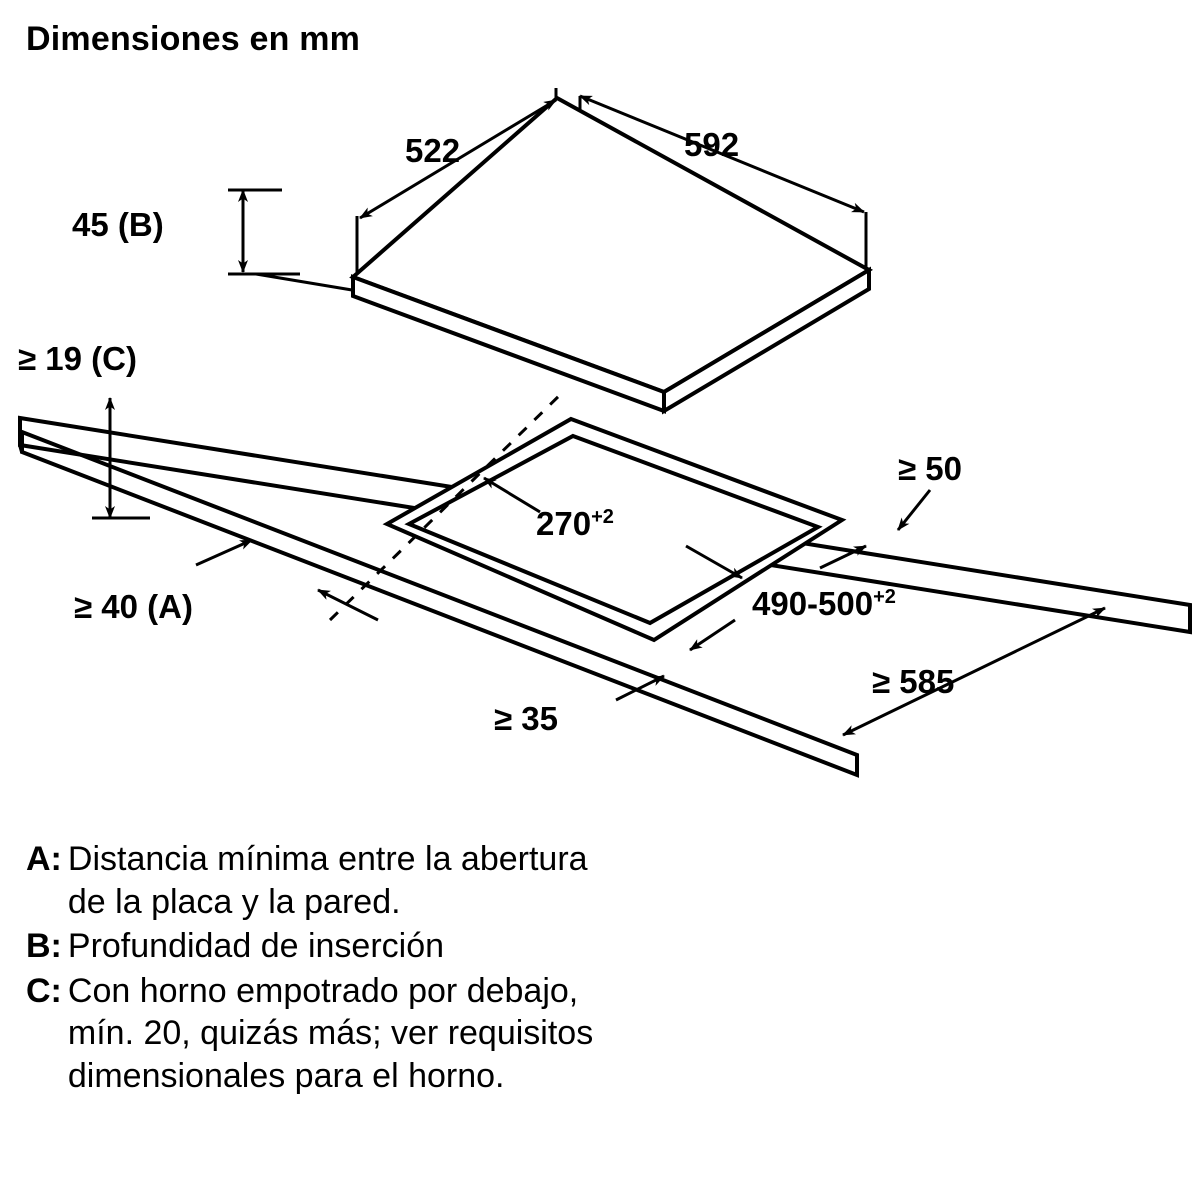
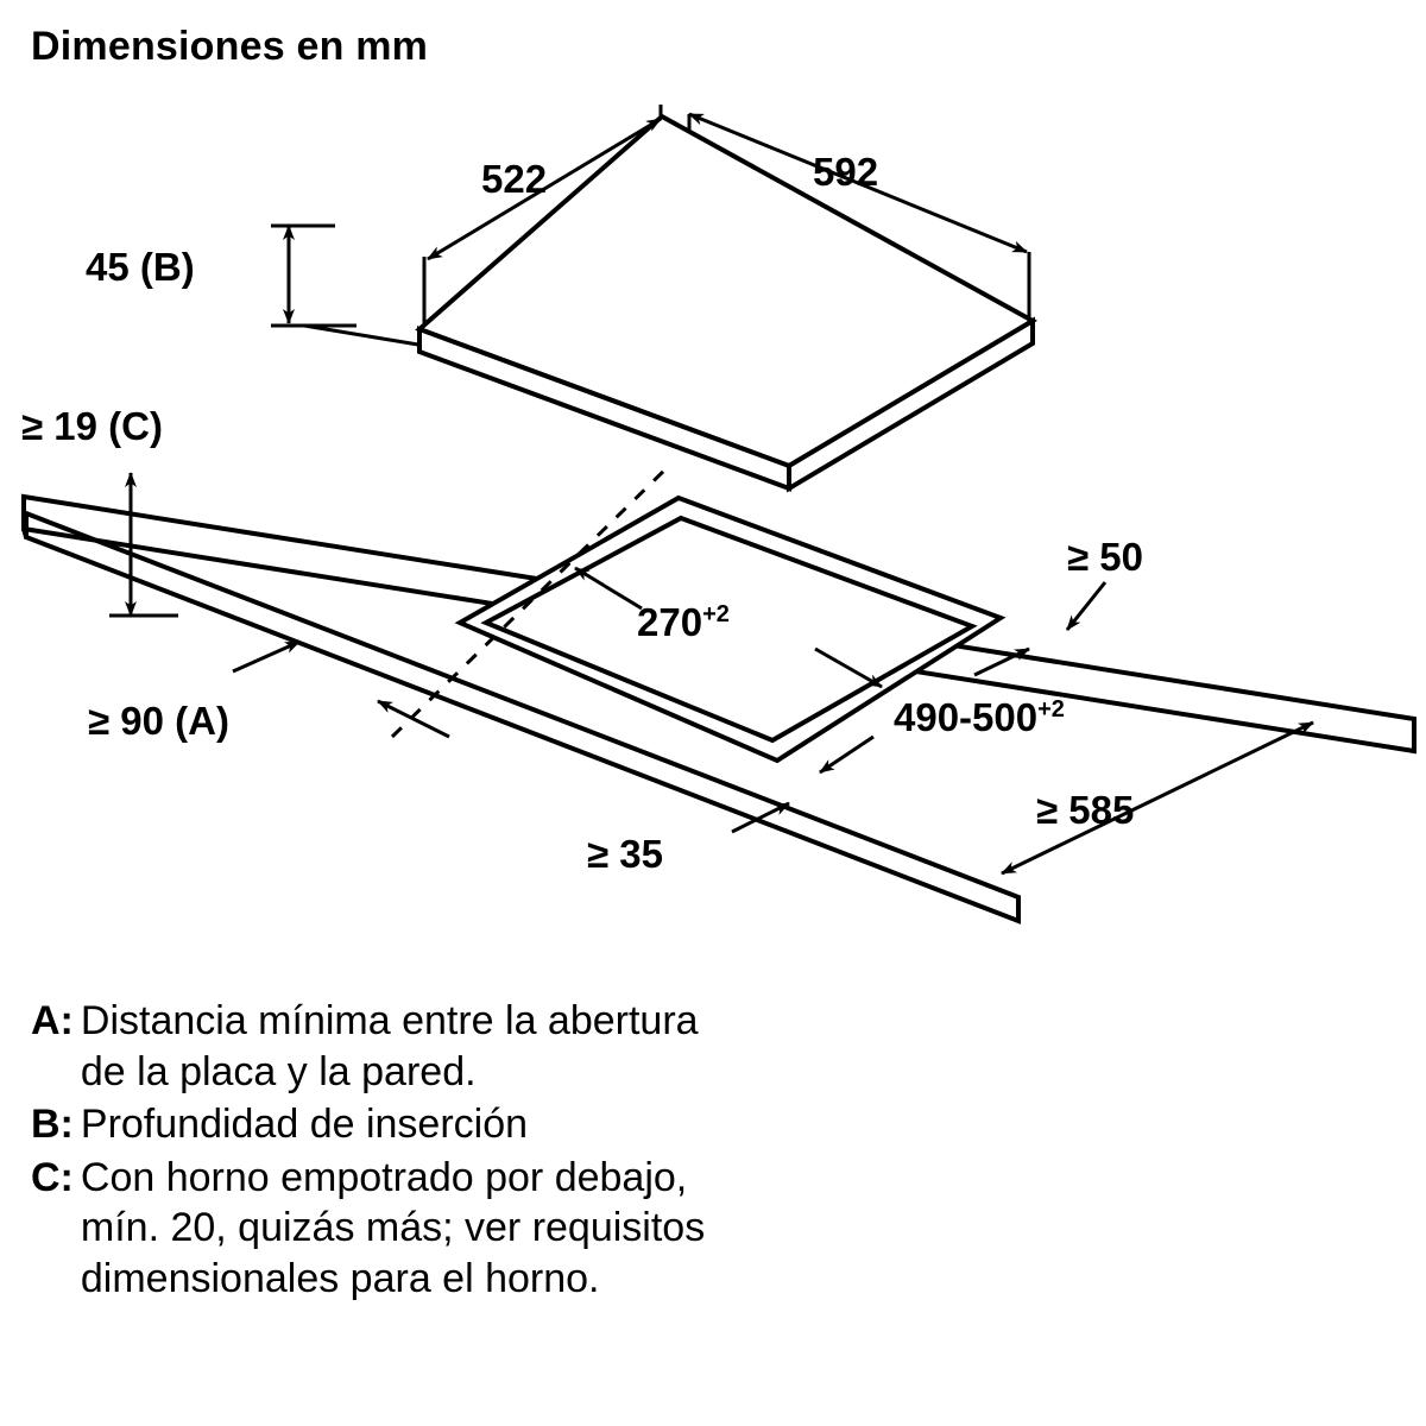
  Dimensiones en mm
  522
  592
  45 (B)
  ≥ 19 (C)
  ≥ 50
  270+2
  490-500+2
- ≥ 40 (A)
+ ≥ 90 (A)
  ≥ 585
  ≥ 35
  A:
  Distancia mínima entre la abertura
  de la placa y la pared.
  B:
  Profundidad de inserción
  C:
  Con horno empotrado por debajo,
  mín. 20, quizás más; ver requisitos
  dimensionales para el horno.
